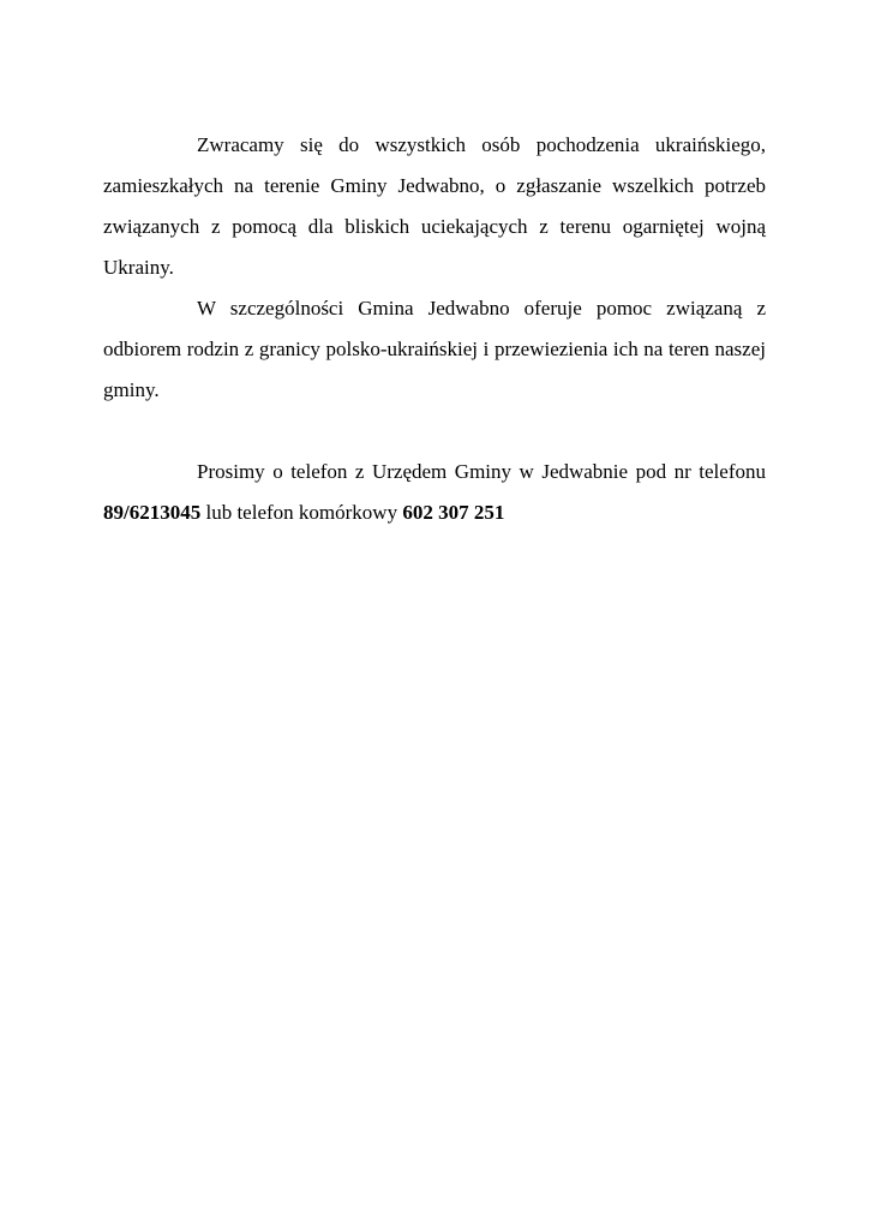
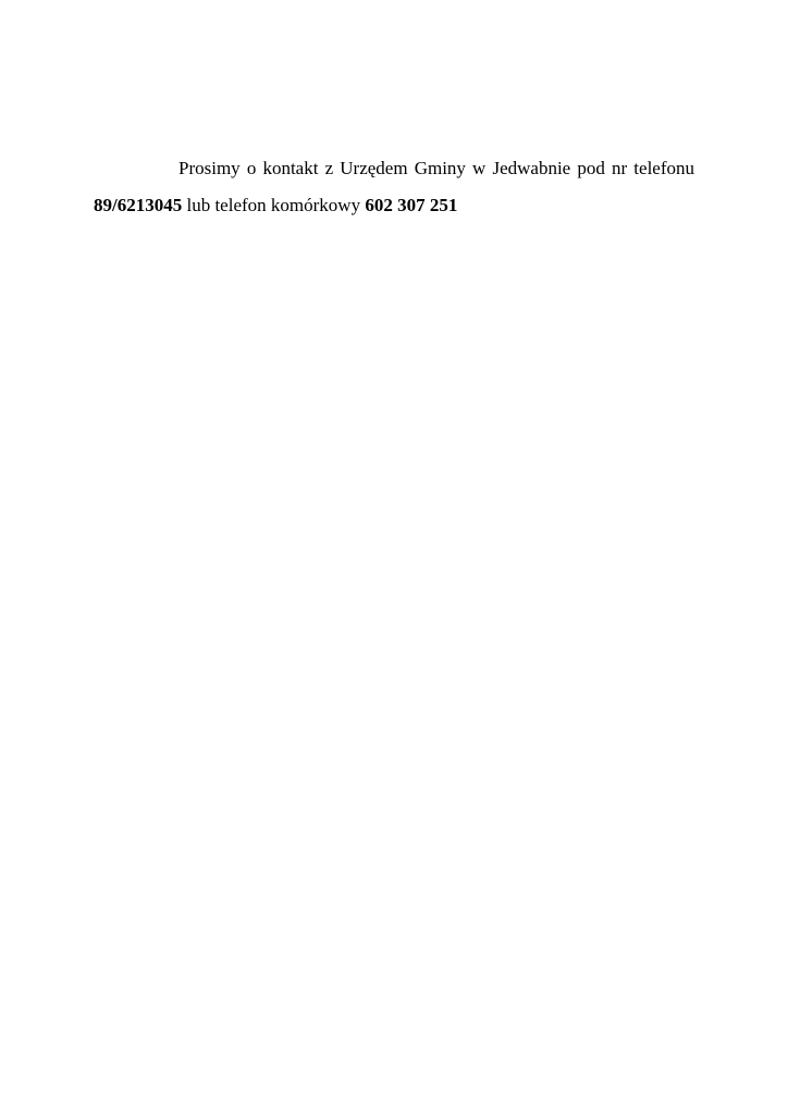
- Zwracamy się do wszystkich osób pochodzenia ukraińskiego, zamieszkałych na terenie Gminy Jedwabno, o zgłaszanie wszelkich potrzeb związanych z pomocą dla bliskich uciekających z terenu ogarniętej wojną Ukrainy.
- W szczególności Gmina Jedwabno oferuje pomoc związaną z odbiorem rodzin z granicy polsko-ukraińskiej i przewiezienia ich na teren naszej gminy.
- Prosimy o telefon z Urzędem Gminy w Jedwabnie pod nr telefonu 89/6213045 lub telefon komórkowy 602 307 251
+ Prosimy o kontakt z Urzędem Gminy w Jedwabnie pod nr telefonu 89/6213045 lub telefon komórkowy 602 307 251
